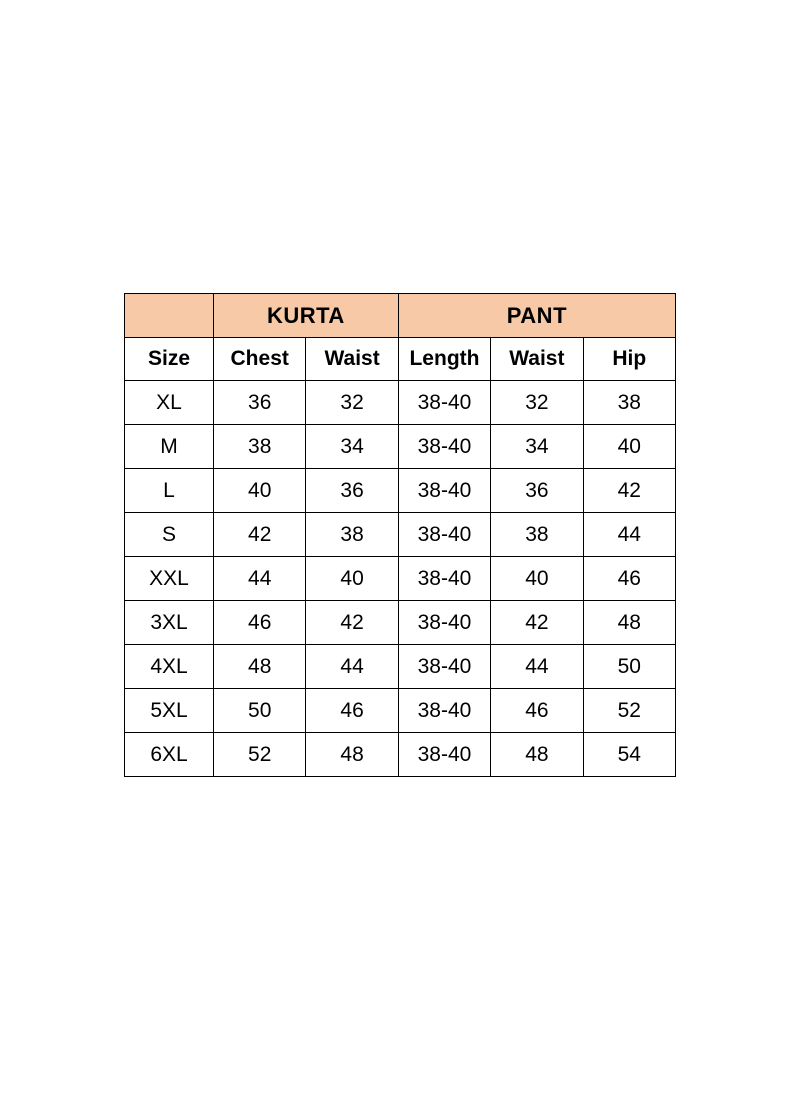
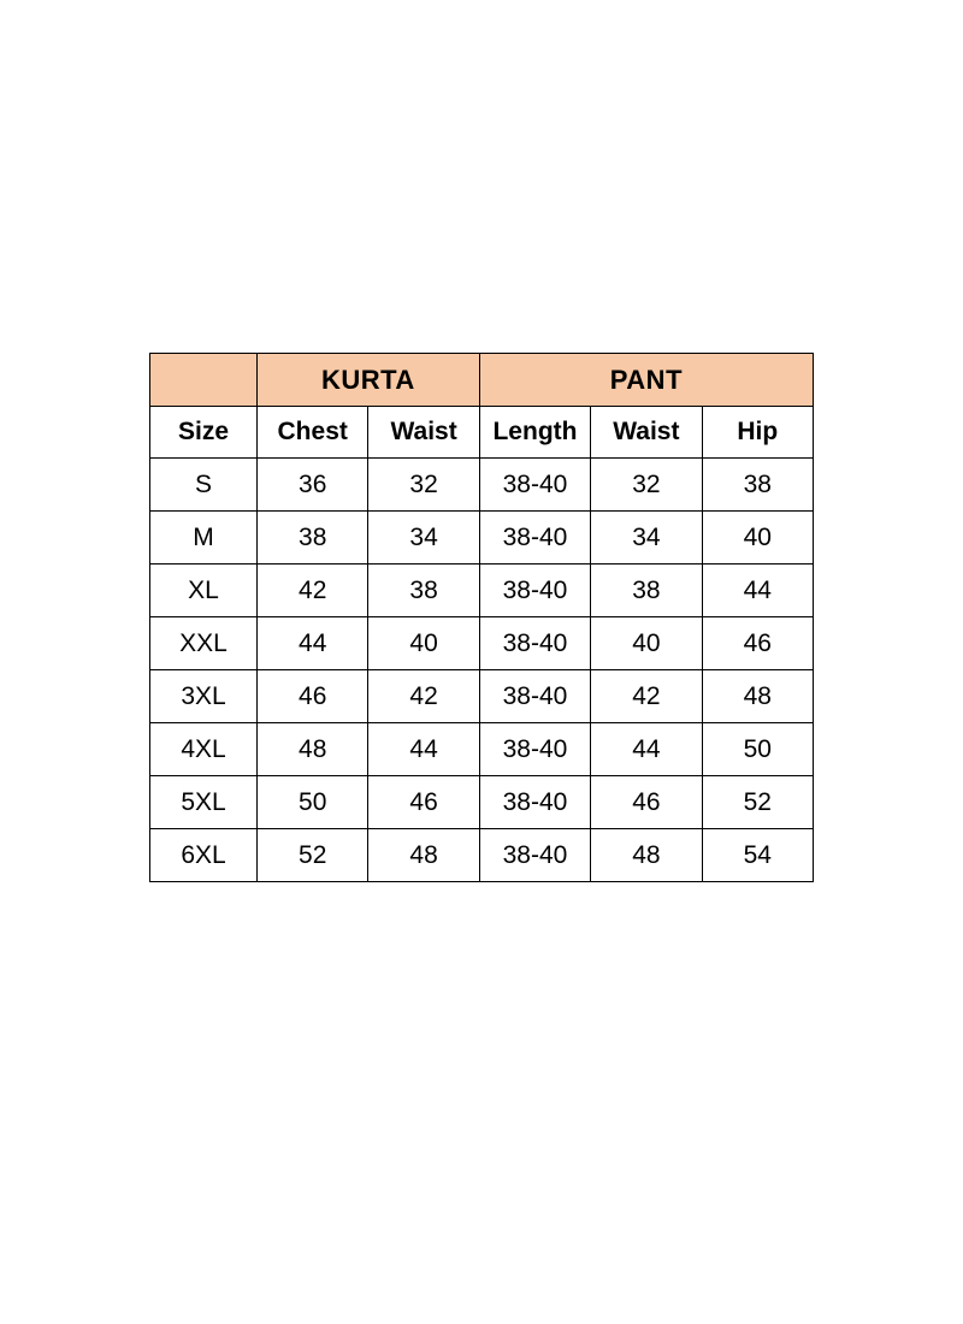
  	KURTA	PANT
  Size	Chest	Waist	Length	Waist	Hip
- XL	36	32	38-40	32	38
+ S	36	32	38-40	32	38
  M	38	34	38-40	34	40
- L	40	36	38-40	36	42
- S	42	38	38-40	38	44
+ XL	42	38	38-40	38	44
  XXL	44	40	38-40	40	46
  3XL	46	42	38-40	42	48
  4XL	48	44	38-40	44	50
  5XL	50	46	38-40	46	52
  6XL	52	48	38-40	48	54
